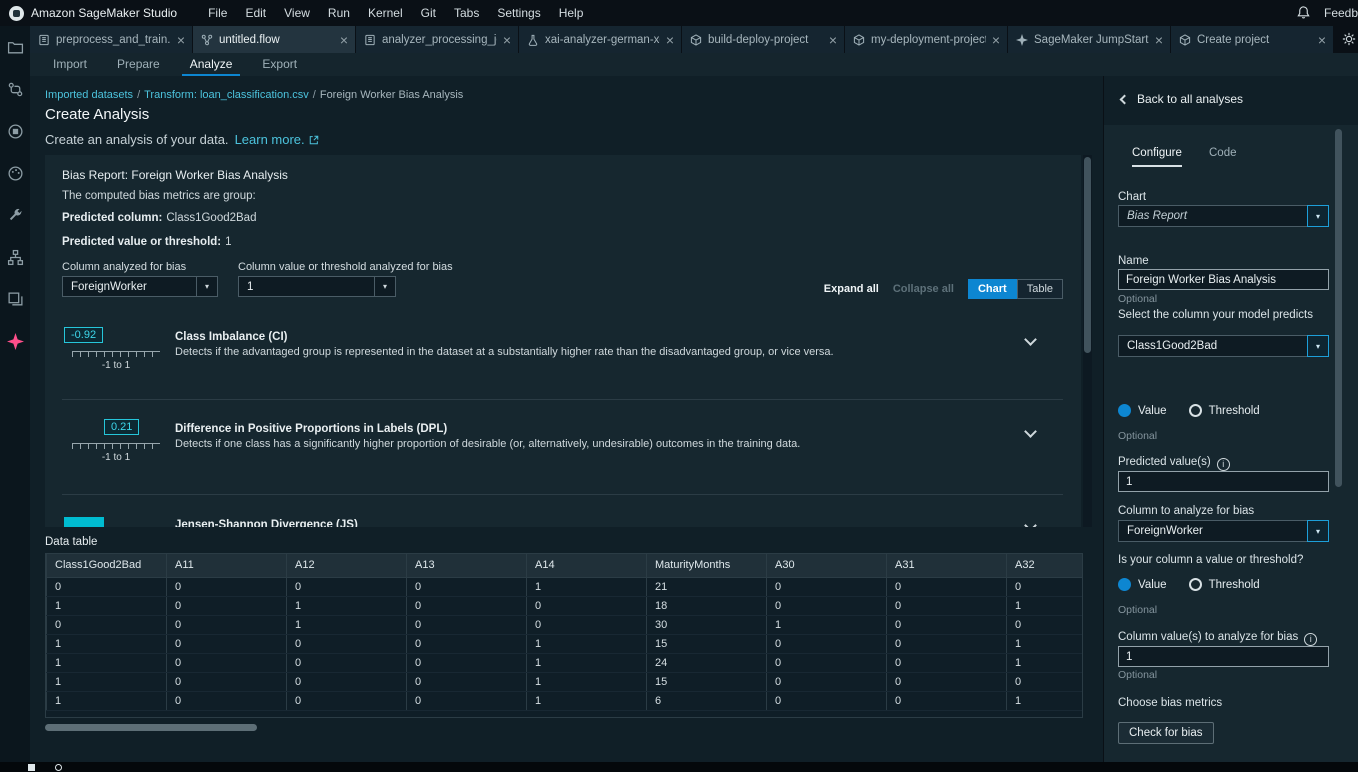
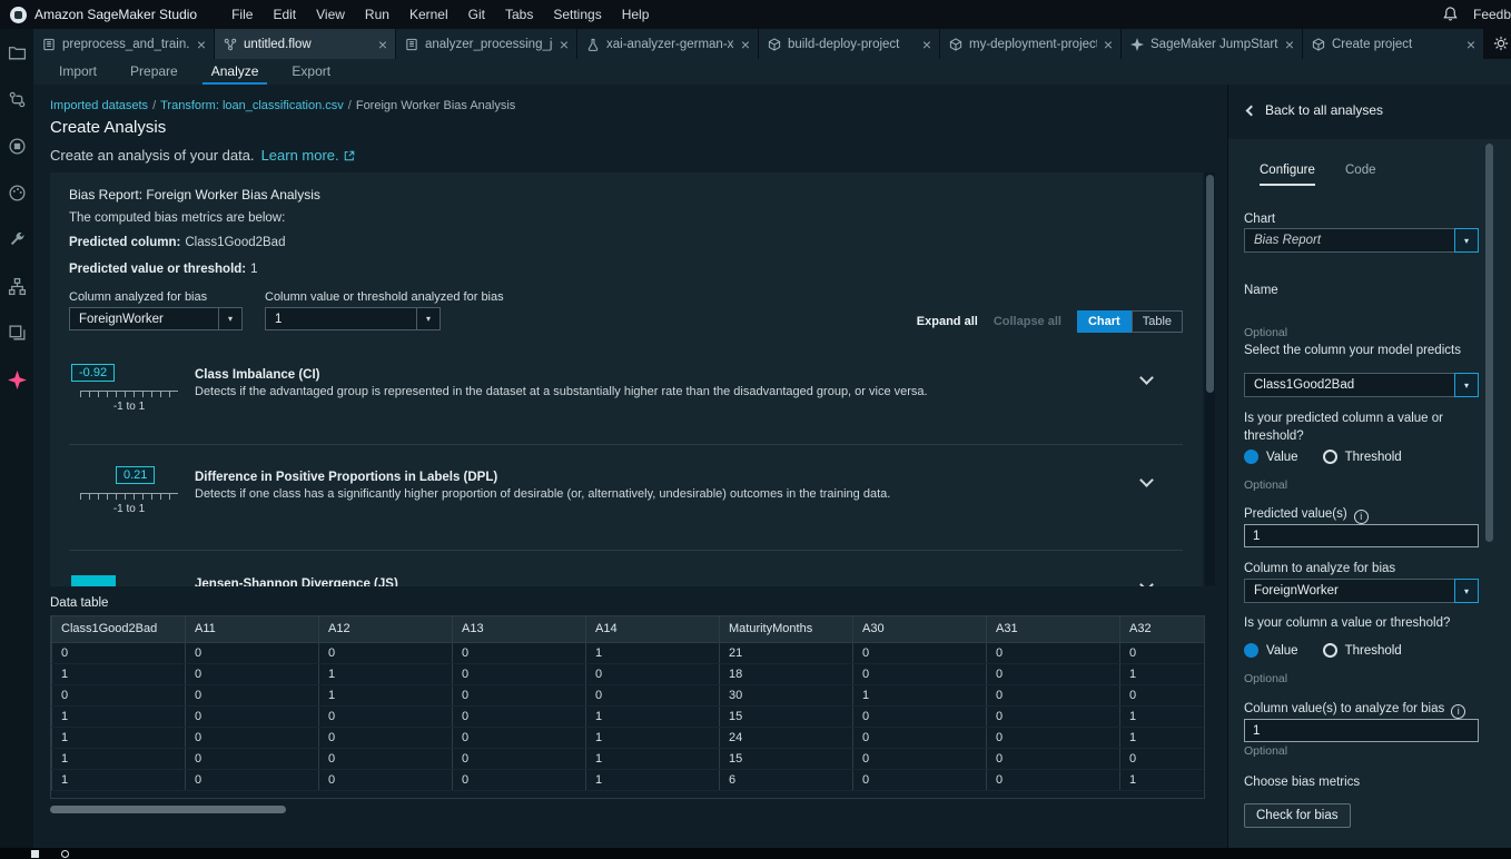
  Amazon SageMaker Studio
  File
  Edit
  View
  Run
  Kernel
  Git
  Tabs
  Settings
  Help
  preprocess_and_train.
  ×
  untitled.flow
  ×
  analyzer_processing_j
  ×
  xai-analyzer-german-x
  ×
  build-deploy-project
  ×
  my-deployment-projec
  ×
  SageMaker JumpStart
  ×
  Create project
  ×
  Import
  Prepare
  Analyze
  Export
  Imported datasets / Transform: loan_classification.csv / Foreign Worker Bias Analysis
  Create Analysis
  Create an analysis of your data.
  Learn more.
  Bias Report: Foreign Worker Bias Analysis
- The computed bias metrics are group:
+ The computed bias metrics are below:
  Predicted column: Class1Good2Bad
  Predicted value or threshold: 1
  Column analyzed for bias
  ForeignWorker
  ▾
  Column value or threshold analyzed for bias
  1
  ▾
  Expand all
  Collapse all
  Chart
  Table
  -0.92
  -1 to 1
  Class Imbalance (CI)
  Detects if the advantaged group is represented in the dataset at a substantially higher rate than the disadvantaged group, or vice versa.
  0.21
  -1 to 1
  Difference in Positive Proportions in Labels (DPL)
  Detects if one class has a significantly higher proportion of desirable (or, alternatively, undesirable) outcomes in the training data.
  Jensen-Shannon Divergence (JS)
  Data table
  Class1Good2Bad	A11	A12	A13	A14	MaturityMonths	A30	A31	A32
  0	0	0	0	1	21	0	0	0
  1	0	1	0	0	18	0	0	1
  0	0	1	0	0	30	1	0	0
  1	0	0	0	1	15	0	0	1
  1	0	0	0	1	24	0	0	1
  1	0	0	0	1	15	0	0	0
  1	0	0	0	1	6	0	0	1
  Back to all analyses
  Configure
  Code
  Chart
  Bias Report
  ▾
  Name
- Foreign Worker Bias Analysis
  Optional
  Select the column your model predicts
  Class1Good2Bad
  ▾
+ Is your predicted column a value or threshold?
  Value
  Threshold
  Optional
  Predicted value(s) i
  1
  Column to analyze for bias
  ForeignWorker
  ▾
  Is your column a value or threshold?
  Value
  Threshold
  Optional
  Column value(s) to analyze for bias i
  1
  Optional
  Choose bias metrics
  Check for bias
